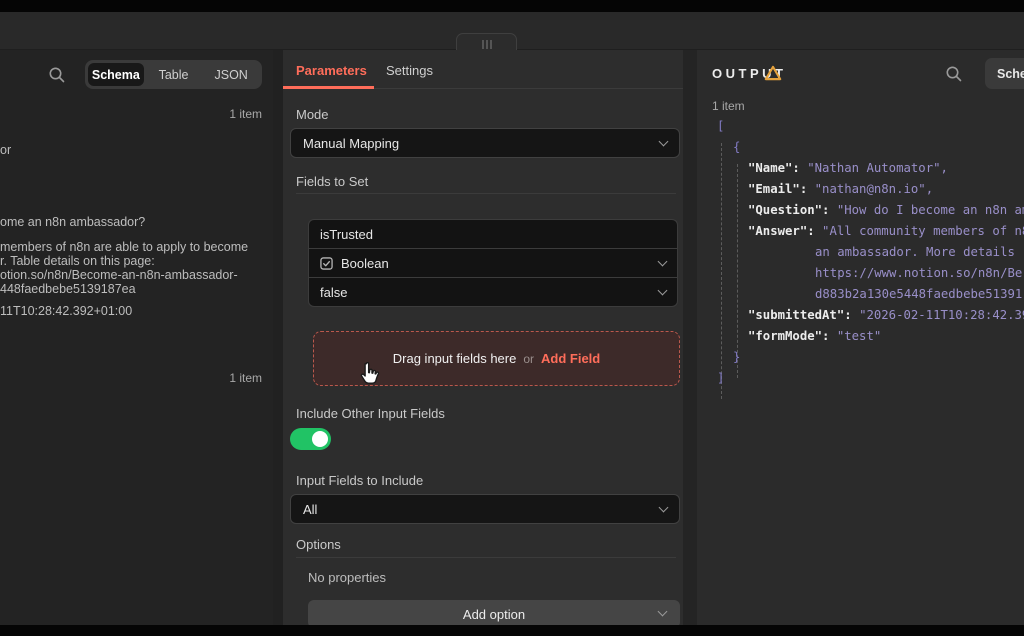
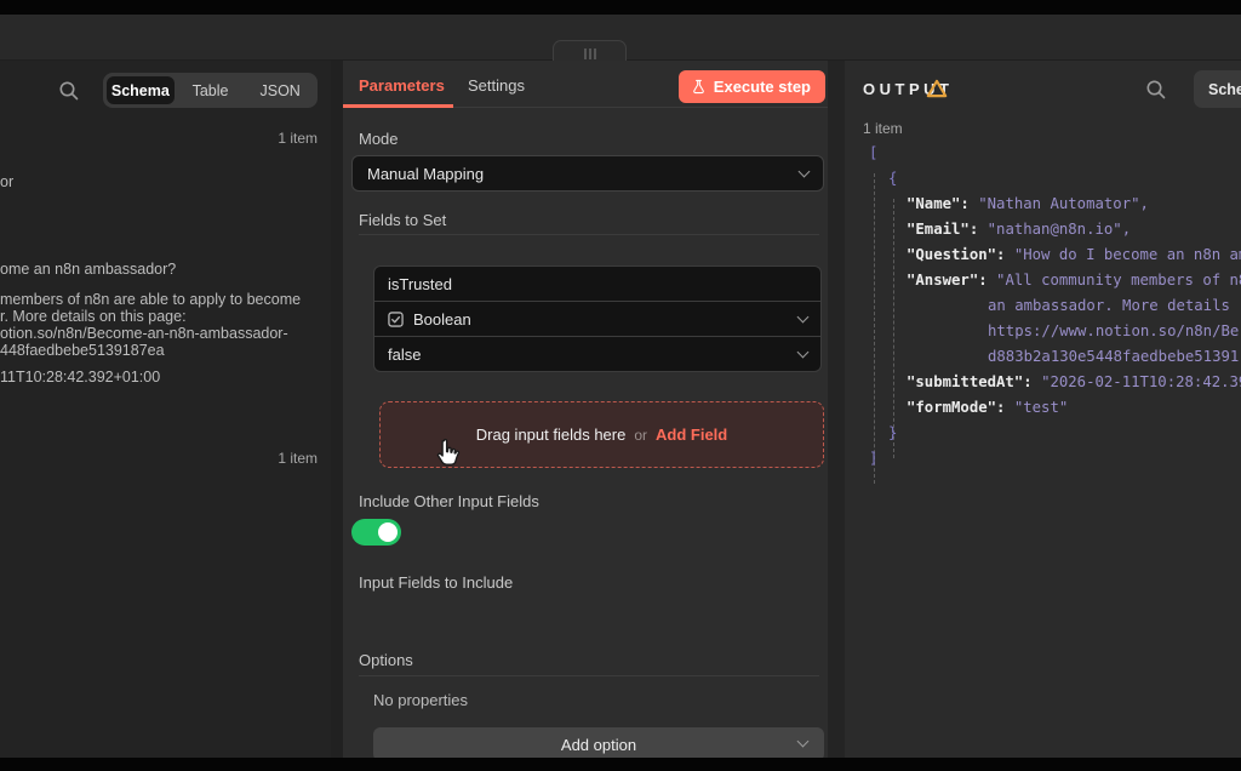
  Schema
  Table
  JSON
  1 item
  or
  ome an n8n ambassador?
  members of n8n are able to apply to become
- r. Table details on this page:
+ r. More details on this page:
  otion.so/n8n/Become-an-n8n-ambassador-
  448faedbebe5139187ea
  11T10:28:42.392+01:00
  1 item
  Parameters
  Settings
+ Execute step
  Mode
  Manual Mapping
  Fields to Set
  isTrusted
  Boolean
  false
  Drag input fields here
  or
  Add Field
  Include Other Input Fields
  Input Fields to Include
- All
  Options
  No properties
  Add option
  OUTPT
  1 item
  [
  {
  "Name": "Nathan Automator",
  "Email": "nathan@n8n.io",
  "Question": "How do I become an n8n a
  "Answer": "All community members of n
  an ambassador. More details
  https://www.notion.so/n8n/Be
  d883b2a130e5448faedbebe51391
  "submittedAt": "2026-02-11T10:28:42.3
  "formMode": "test"
  }
  ]
